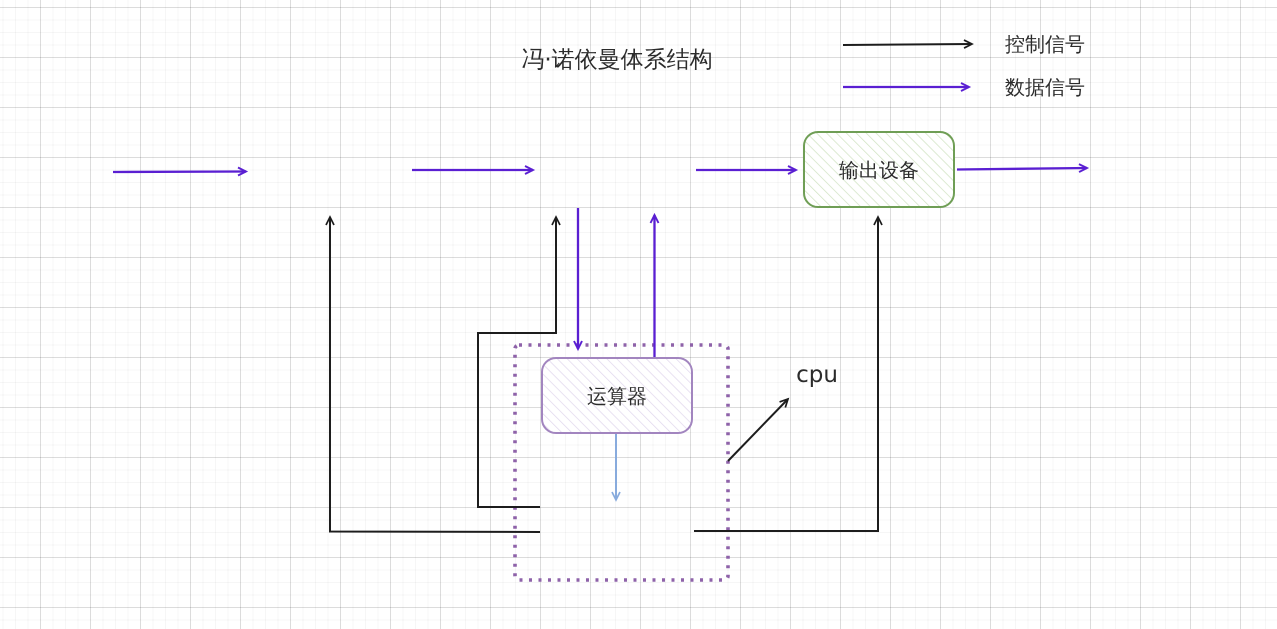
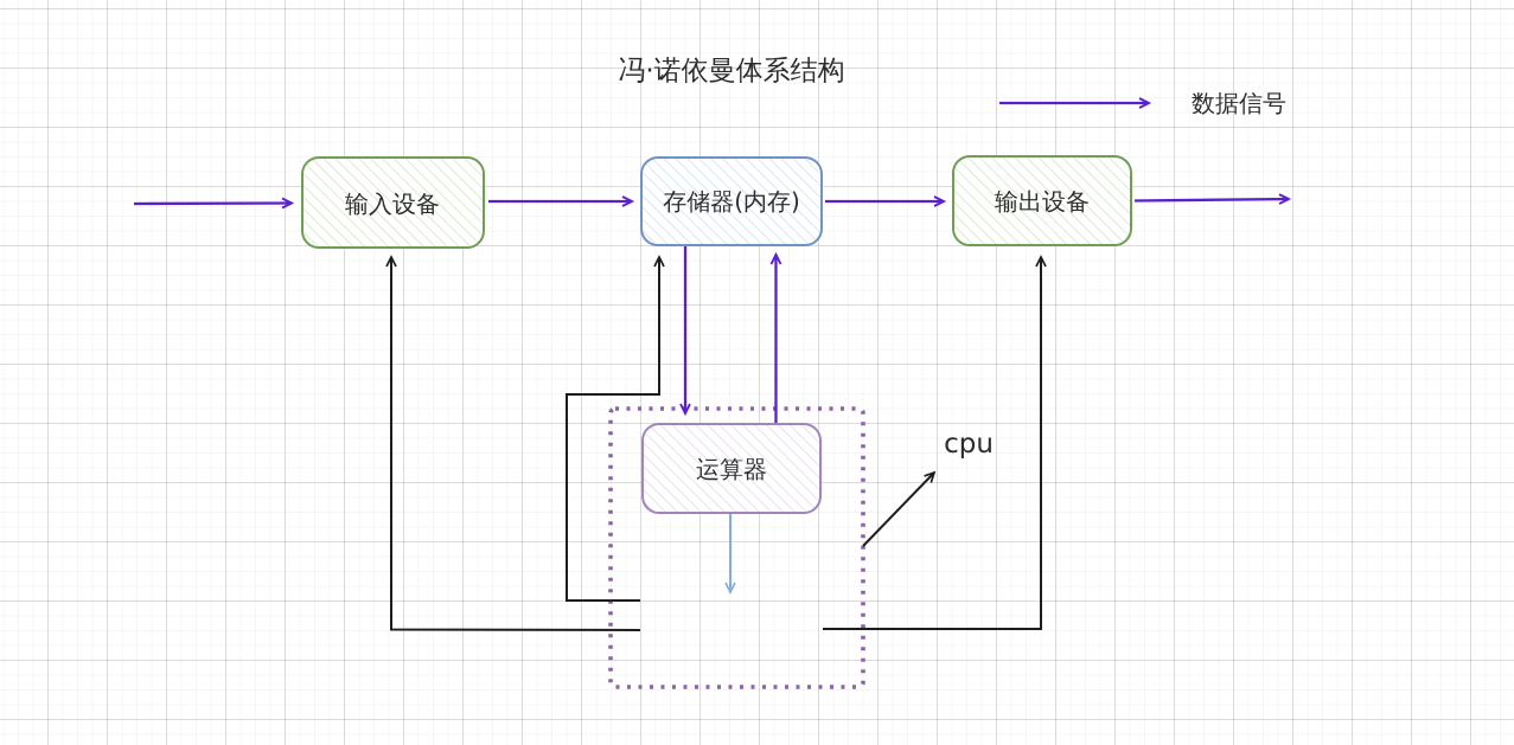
  冯·诺依曼体系结构
- 控制信号
  数据信号
+ 输入设备
+ 存储器(内存)
  输出设备
  运算器
  cpu
